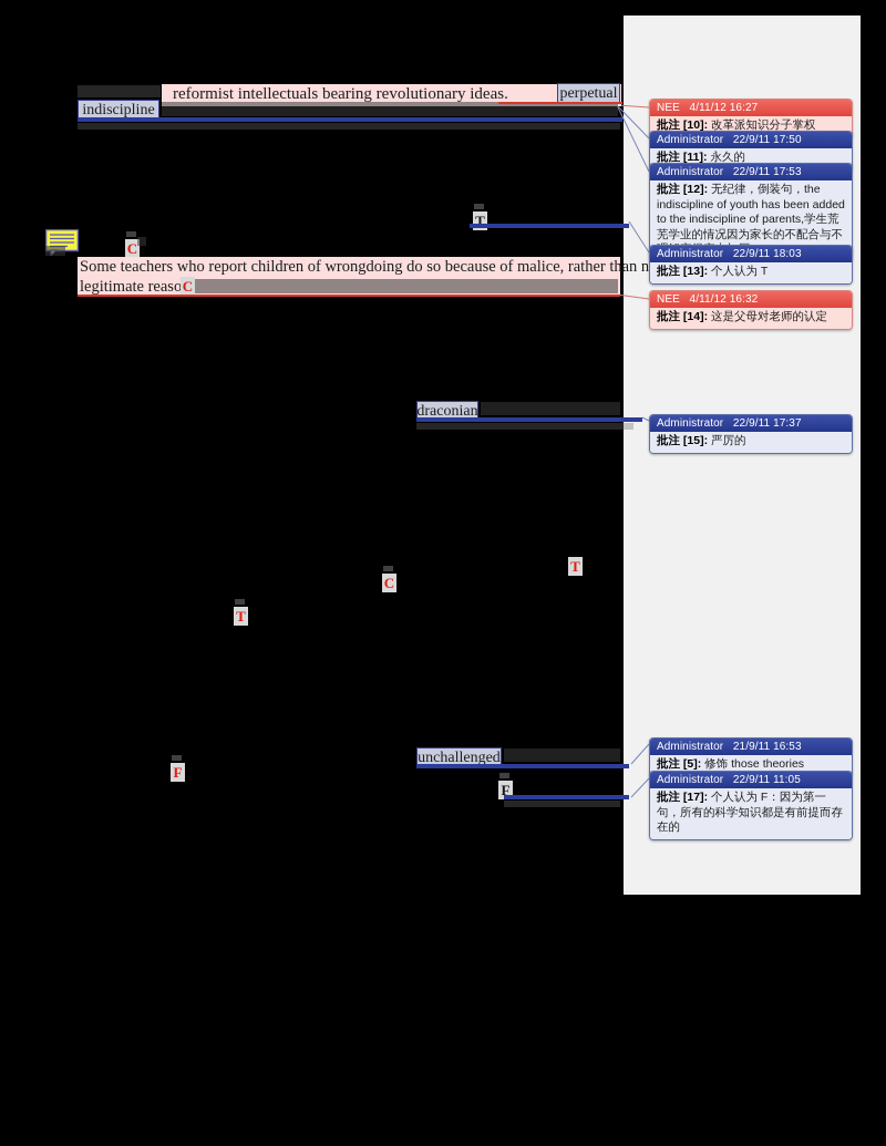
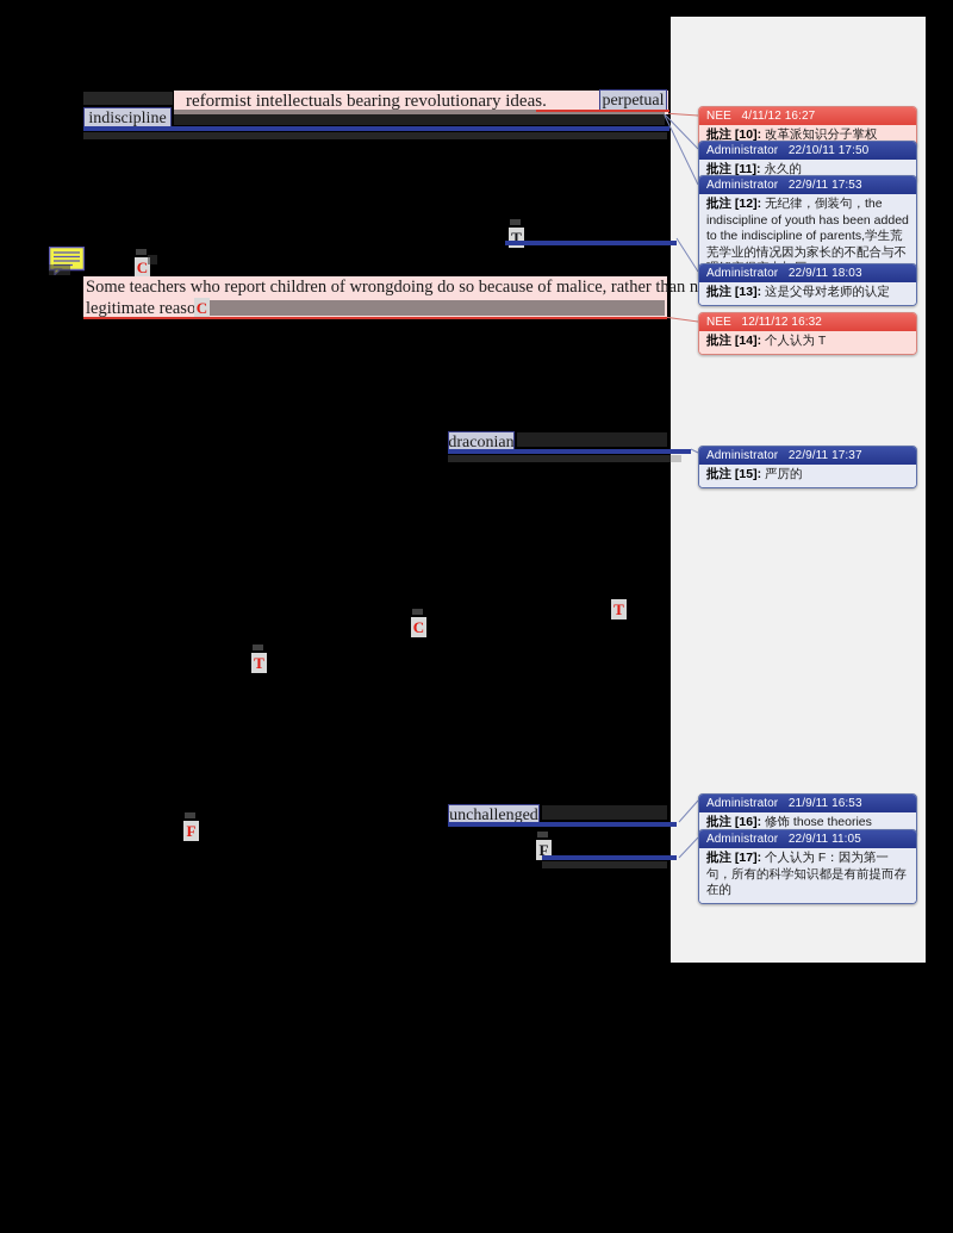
  reformist intellectuals bearing revolutionary ideas.
  perpetual
  indiscipline
  T
  C
  Some teachers who report children of wrongdoing do so because of malice, rather than n
  legitimate reaso
  C
  draconian
  T
  C
  T
  F
  unchallenged
  F
  NEE 4/11/12 16:27
  批注 [10]: 改革派知识分子掌权
- Administrator 22/9/11 17:50
+ Administrator 22/10/11 17:50
  批注 [11]: 永久的
  Administrator 22/9/11 17:53
  批注 [12]: 无纪律，倒装句，the indiscipline of youth has been added to the indiscipline of parents,学生荒芜学业的情况因为家长的不配合与不
  Administrator 22/9/11 18:03
- 批注 [13]: 个人认为 T
+ 批注 [13]: 这是父母对老师的认定
- NEE 4/11/12 16:32
+ NEE 12/11/12 16:32
- 批注 [14]: 这是父母对老师的认定
+ 批注 [14]: 个人认为 T
  Administrator 22/9/11 17:37
  批注 [15]: 严厉的
  Administrator 21/9/11 16:53
- 批注 [5]: 修饰 those theories
+ 批注 [16]: 修饰 those theories
  Administrator 22/9/11 11:05
  批注 [17]: 个人认为 F：因为第一句，所有的科学知识都是有前提而存在的
